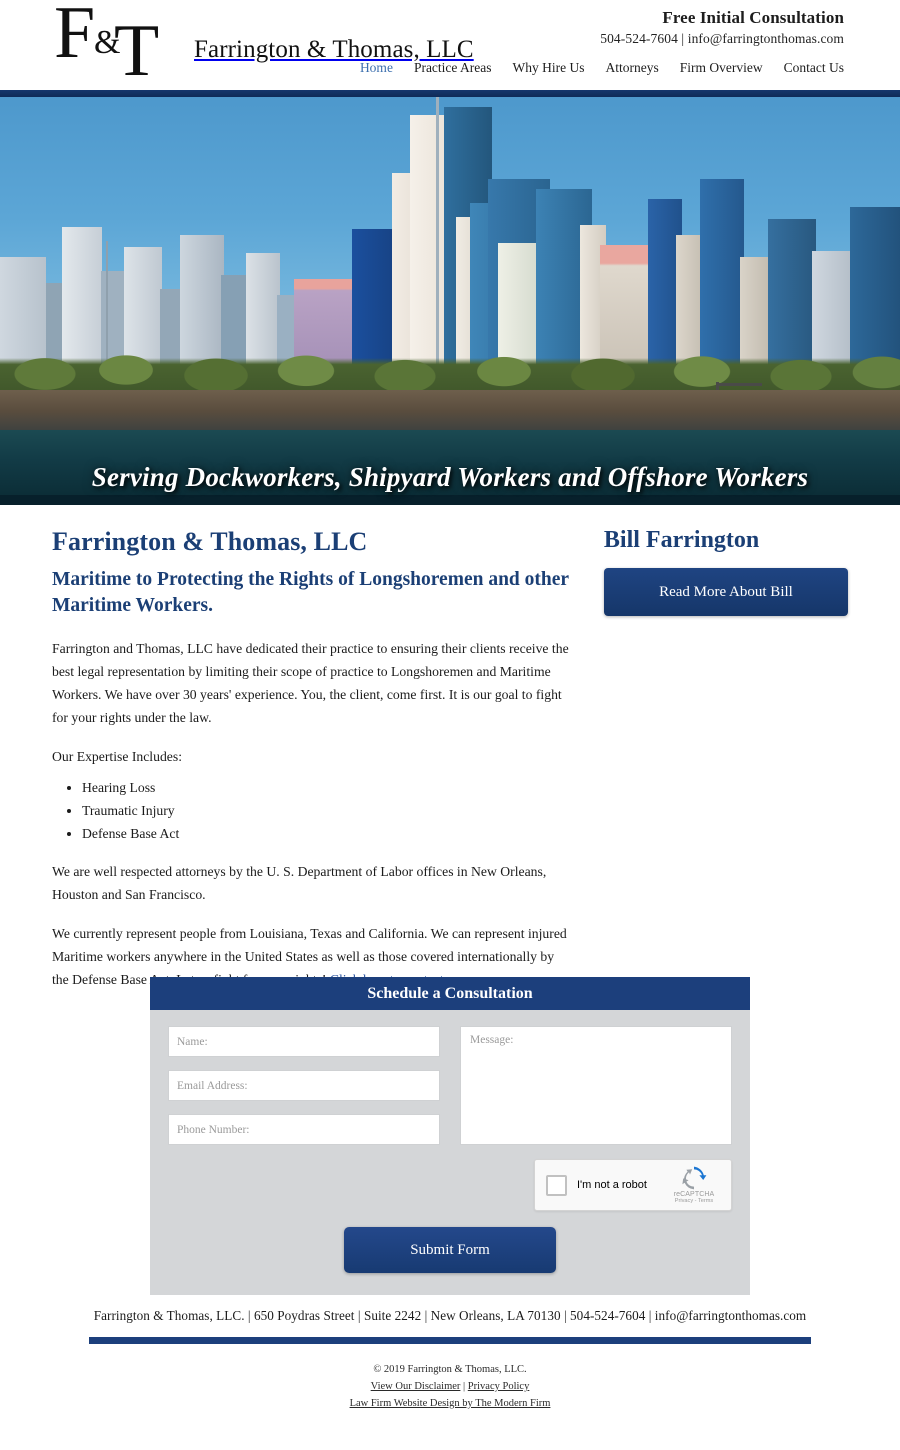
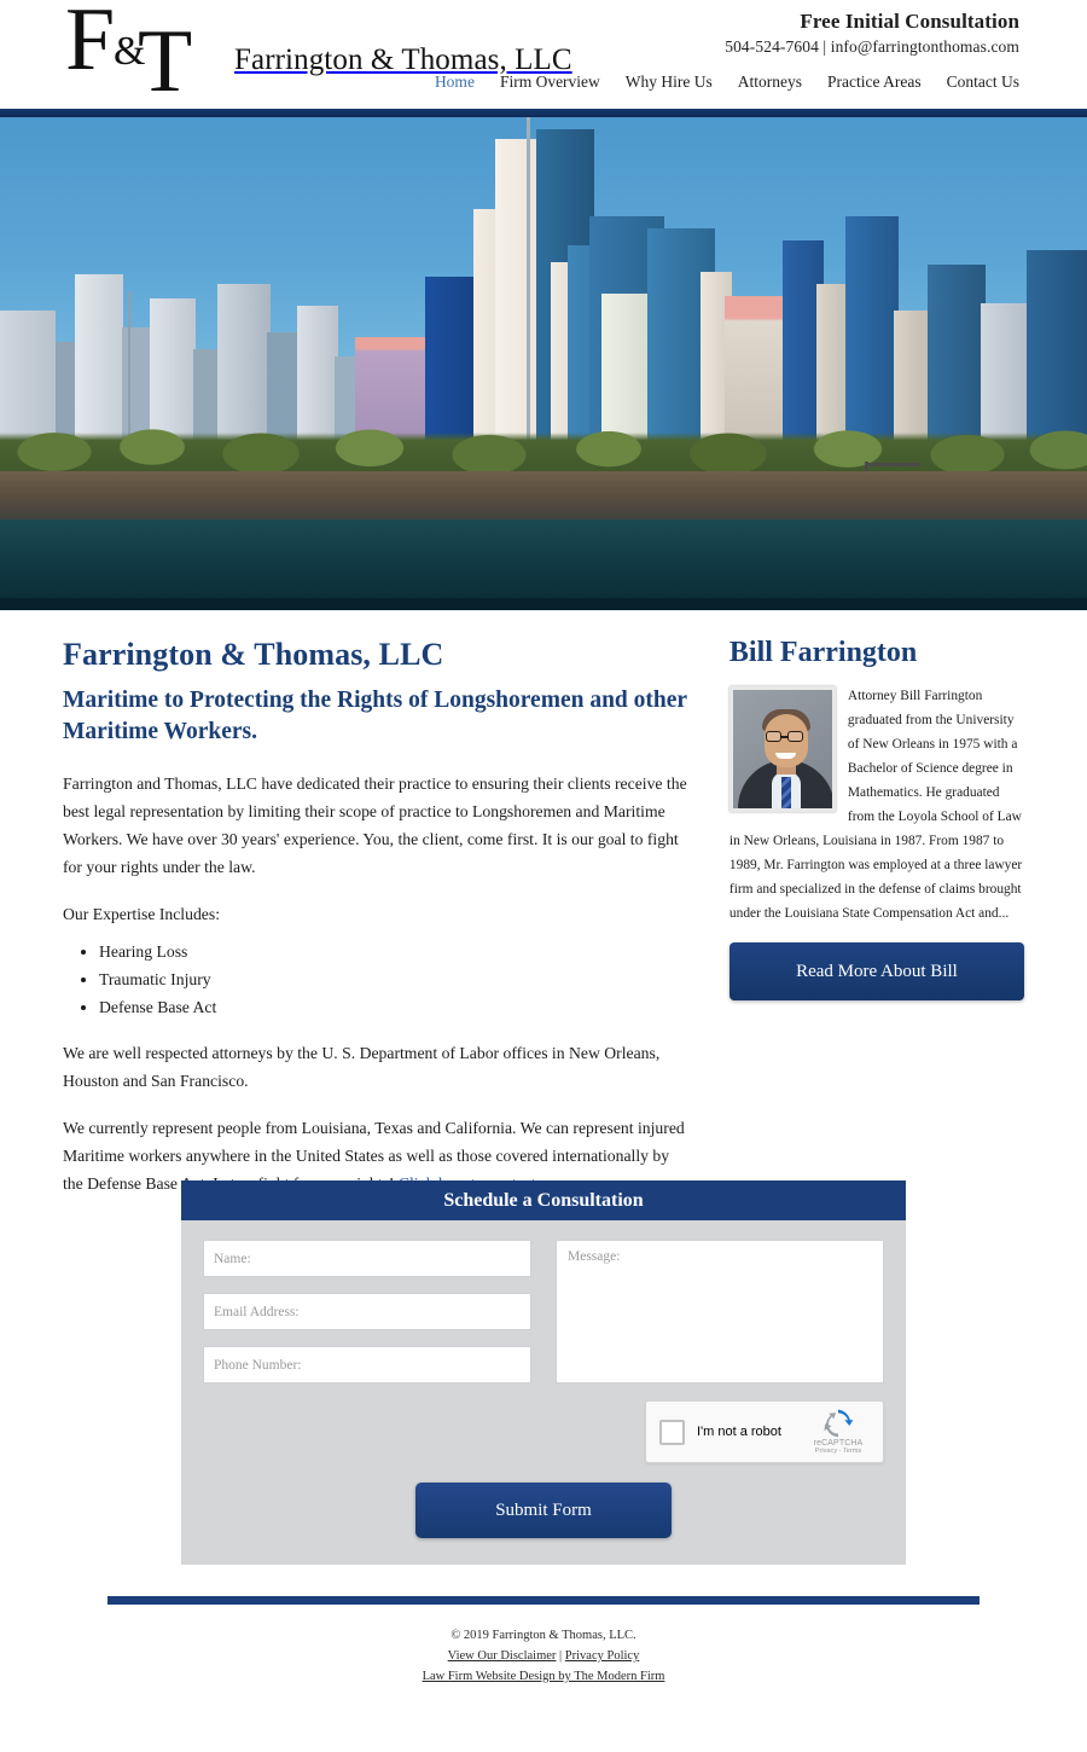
  F
  &
  T
  Farrington & Thomas, LLC
  Free Initial Consultation
  504-524-7604 | info@farringtonthomas.com
  Home
- Practice Areas
+ Firm Overview
  Why Hire Us
  Attorneys
- Firm Overview
+ Practice Areas
  Contact Us
- Serving Dockworkers, Shipyard Workers and Offshore Workers
  Farrington & Thomas, LLC
  Maritime to Protecting the Rights of Longshoremen and other Maritime Workers.
  Farrington and Thomas, LLC have dedicated their practice to ensuring their clients receive the best legal representation by limiting their scope of practice to Longshoremen and Maritime Workers. We have over 30 years' experience. You, the client, come first. It is our goal to fight for your rights under the law.
  Our Expertise Includes:
  Hearing Loss
  Traumatic Injury
  Defense Base Act
  We are well respected attorneys by the U. S. Department of Labor offices in New Orleans, Houston and San Francisco.
  We currently represent people from Louisiana, Texas and California. We can represent injured Maritime workers anywhere in the United States as well as those covered internationally by the Defense Base
  Bill Farrington
+ Attorney Bill Farrington graduated from the University of New Orleans in 1975 with a Bachelor of Science degree in Mathematics. He graduated from the Loyola School of Law in New Orleans, Louisiana in 1987. From 1987 to 1989, Mr. Farrington was employed at a three lawyer firm and specialized in the defense of claims brought under the Louisiana State Compensation Act and...
  Read More About Bill
  Schedule a Consultation
  Name:
  Email Address:
  Phone Number:
  Message:
  I'm not a robot
  Submit Form
- Farrington & Thomas, LLC. | 650 Poydras Street | Suite 2242 | New Orleans, LA 70130 | 504-524-7604 | info@farringtonthomas.com
  © 2019 Farrington & Thomas, LLC.
  View Our Disclaimer | Privacy Policy
  Law Firm Website Design by The Modern Firm
